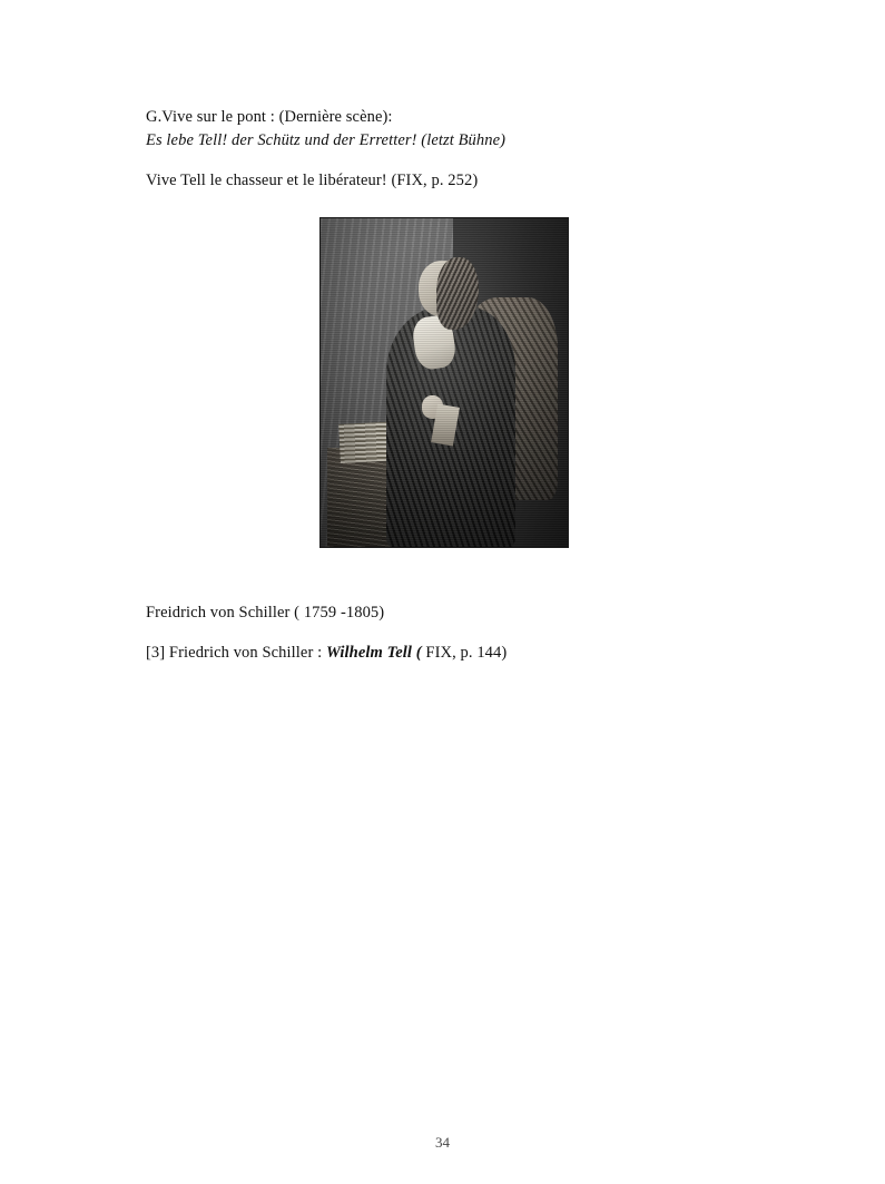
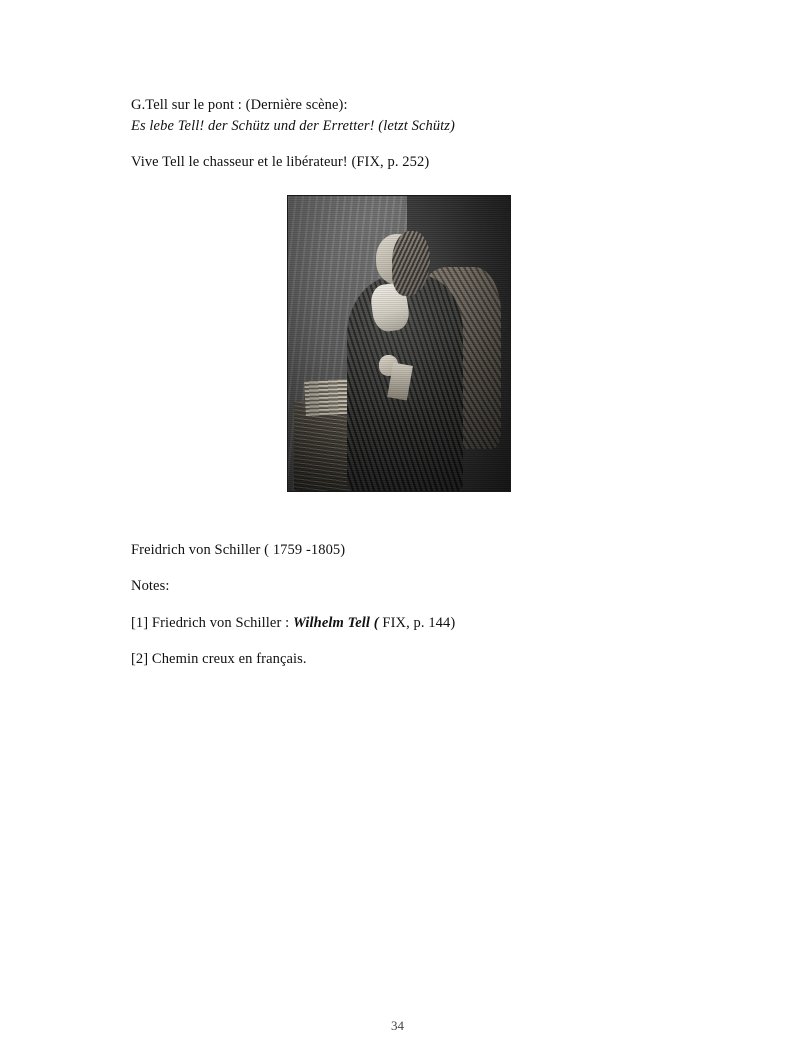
- G.Vive sur le pont : (Dernière scène):
+ G.Tell sur le pont : (Dernière scène):
- Es lebe Tell! der Schütz und der Erretter! (letzt Bühne)
+ Es lebe Tell! der Schütz und der Erretter! (letzt Schütz)
  Vive Tell le chasseur et le libérateur! (FIX, p. 252)
  Freidrich von Schiller ( 1759 -1805)
+ Notes:
- [3] Friedrich von Schiller : Wilhelm Tell ( FIX, p. 144)
+ [1] Friedrich von Schiller : Wilhelm Tell ( FIX, p. 144)
+ [2] Chemin creux en français.
  34
